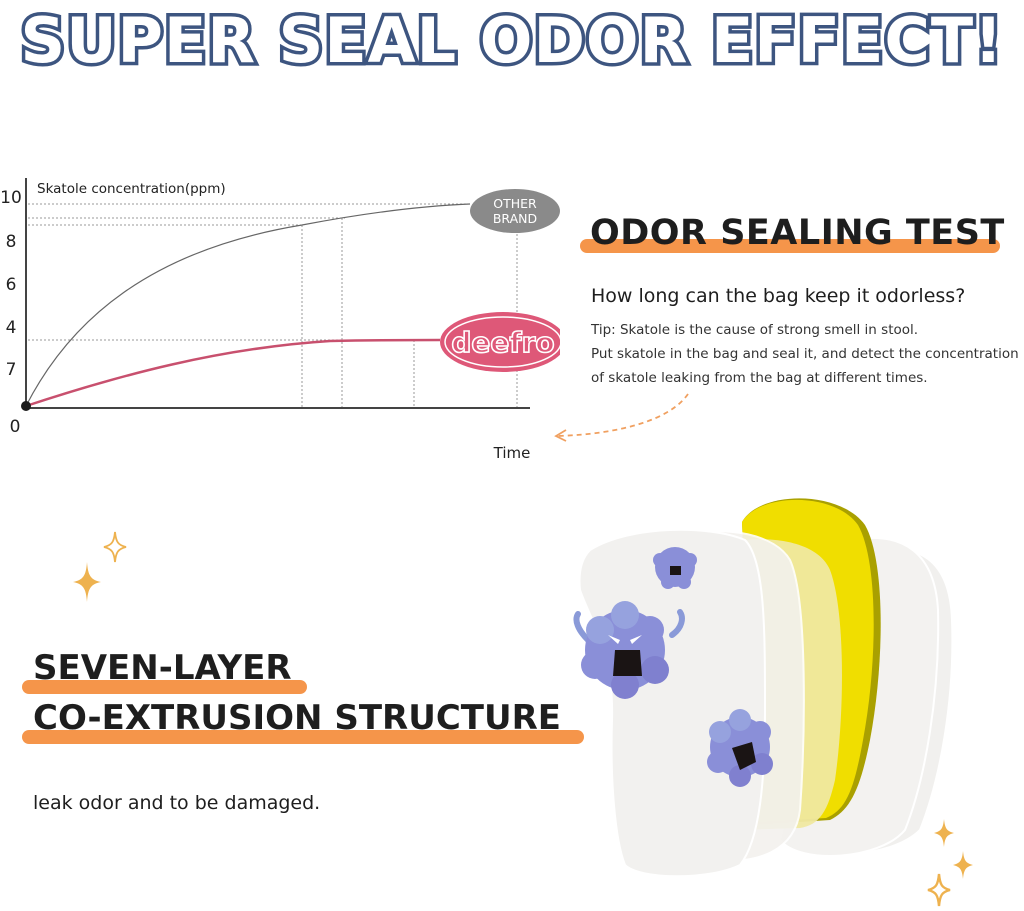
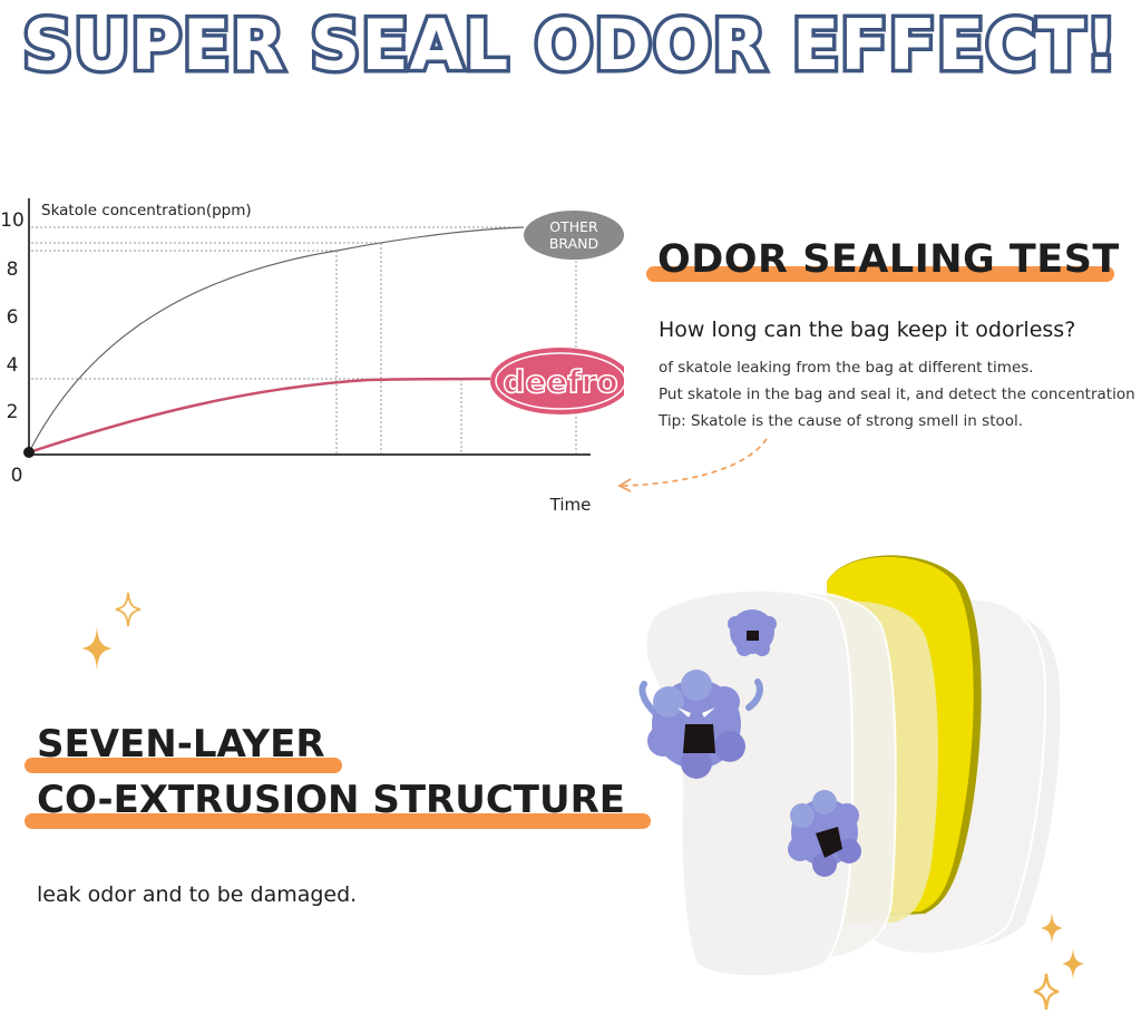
  SUPER SEAL ODOR EFFECT!
  Skatole concentration(ppm)
  10
  8
  6
  4
- 7
+ 2
  0
  Time
  OTHER
  BRAND
  deefro
  ODOR SEALING TEST
  How long can the bag keep it odorless?
- Tip: Skatole is the cause of strong smell in stool.
+ of skatole leaking from the bag at different times.
  Put skatole in the bag and seal it, and detect the concentration
- of skatole leaking from the bag at different times.
+ Tip: Skatole is the cause of strong smell in stool.
  SEVEN-LAYER
  CO-EXTRUSION STRUCTURE
  leak odor and to be damaged.
